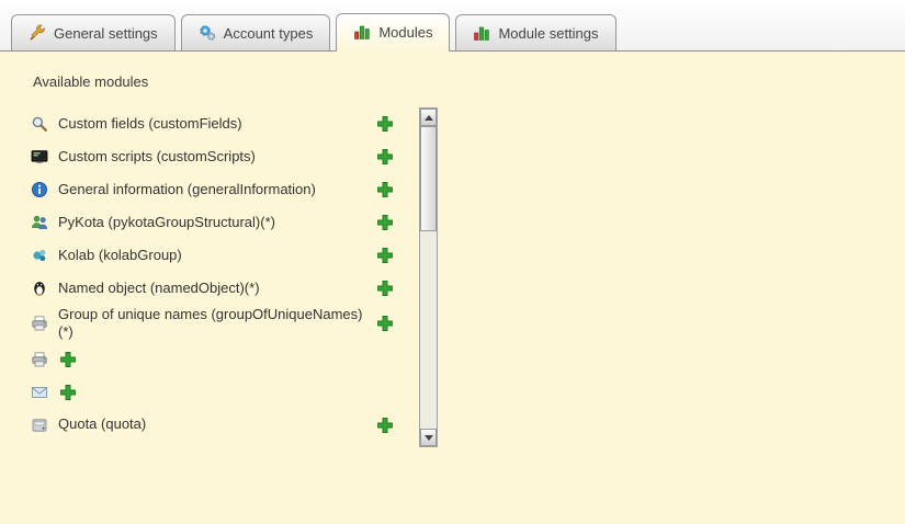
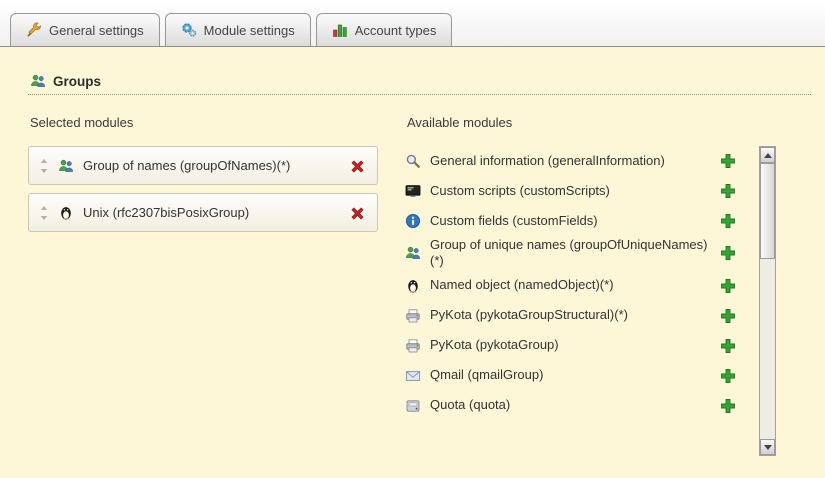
  General settings
- Account types
+ Module settings
- Modules
- Module settings
+ Account types
+ Groups
+ Selected modules
+ Group of names (groupOfNames)(*)
+ Unix (rfc2307bisPosixGroup)
  Available modules
- Custom fields (customFields)
+ General information (generalInformation)
  Custom scripts (customScripts)
- General information (generalInformation)
+ Custom fields (customFields)
- PyKota (pykotaGroupStructural)(*)
+ Group of unique names (groupOfUniqueNames)(*)
- Kolab (kolabGroup)
  Named object (namedObject)(*)
- Group of unique names (groupOfUniqueNames)(*)
+ PyKota (pykotaGroupStructural)(*)
+ PyKota (pykotaGroup)
+ Qmail (qmailGroup)
  Quota (quota)
